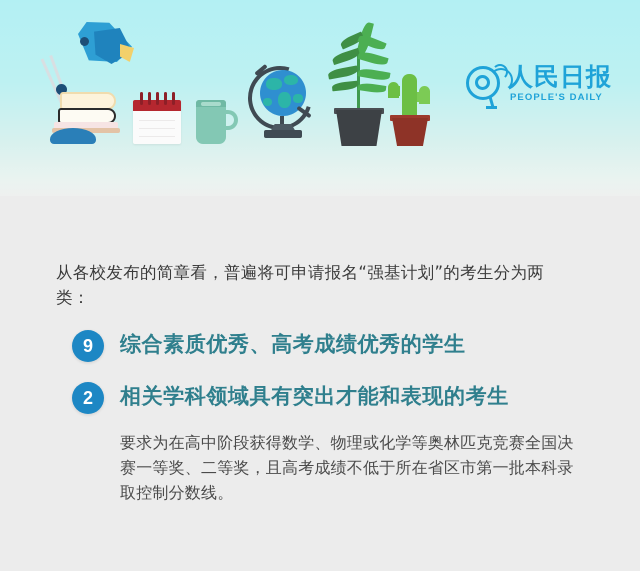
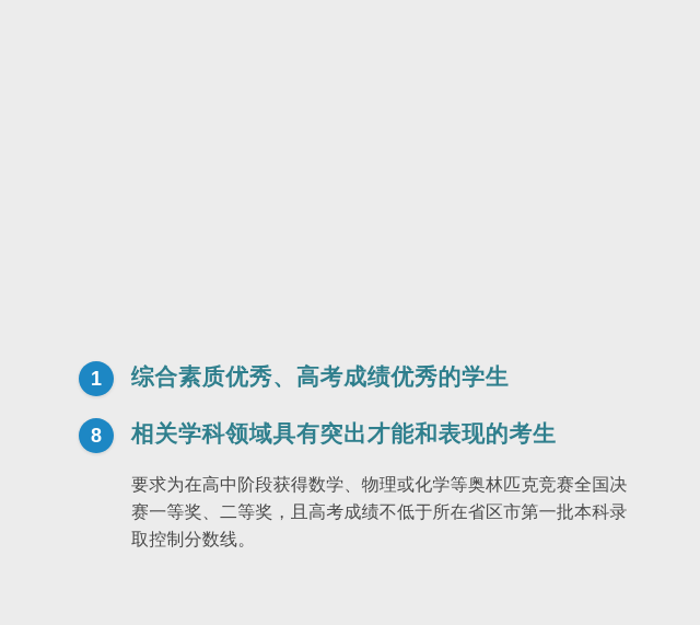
- 人民日报
- PEOPLE'S DAILY
- 从各校发布的简章看，普遍将可申请报名“强基计划”的考生分为两类：
- 9
+ 1
  综合素质优秀、高考成绩优秀的学生
- 2
+ 8
  相关学科领域具有突出才能和表现的考生
  要求为在高中阶段获得数学、物理或化学等奥林匹克竞赛全国决赛一等奖、二等奖，且高考成绩不低于所在省区市第一批本科录取控制分数线。
